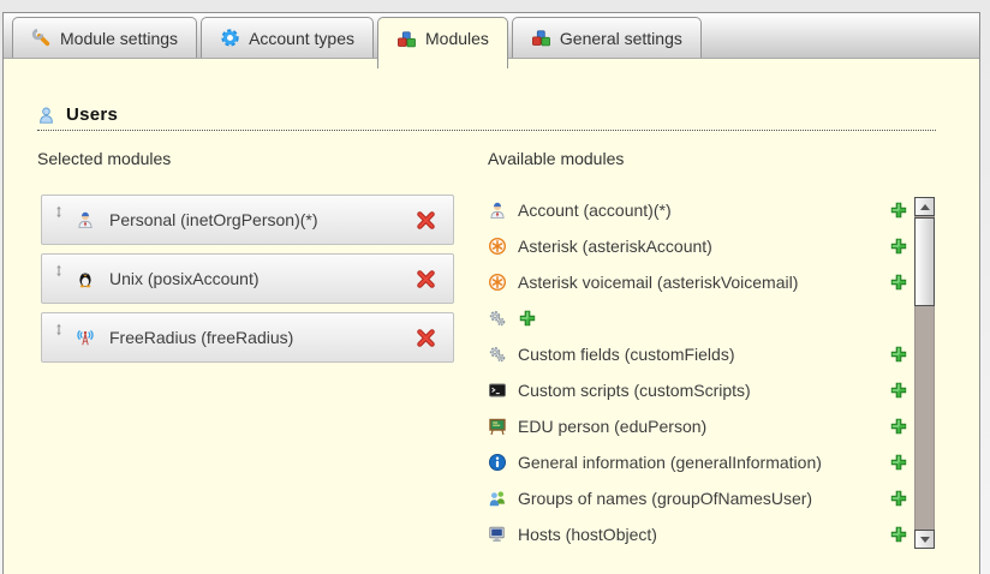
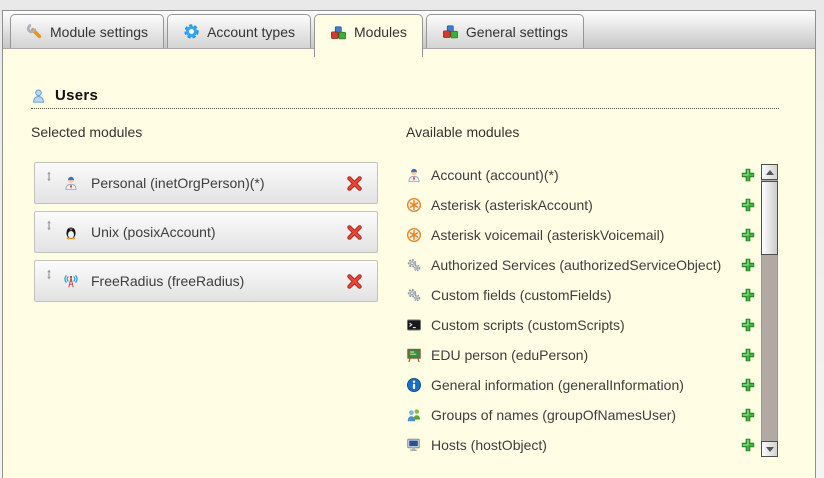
  Module settings
  Account types
  Modules
  General settings
  Users
  Selected modules
  Available modules
  Personal (inetOrgPerson)(*)
  Unix (posixAccount)
  FreeRadius (freeRadius)
  Account (account)(*)
  Asterisk (asteriskAccount)
  Asterisk voicemail (asteriskVoicemail)
+ Authorized Services (authorizedServiceObject)
  Custom fields (customFields)
  Custom scripts (customScripts)
  EDU person (eduPerson)
  General information (generalInformation)
  Groups of names (groupOfNamesUser)
  Hosts (hostObject)
